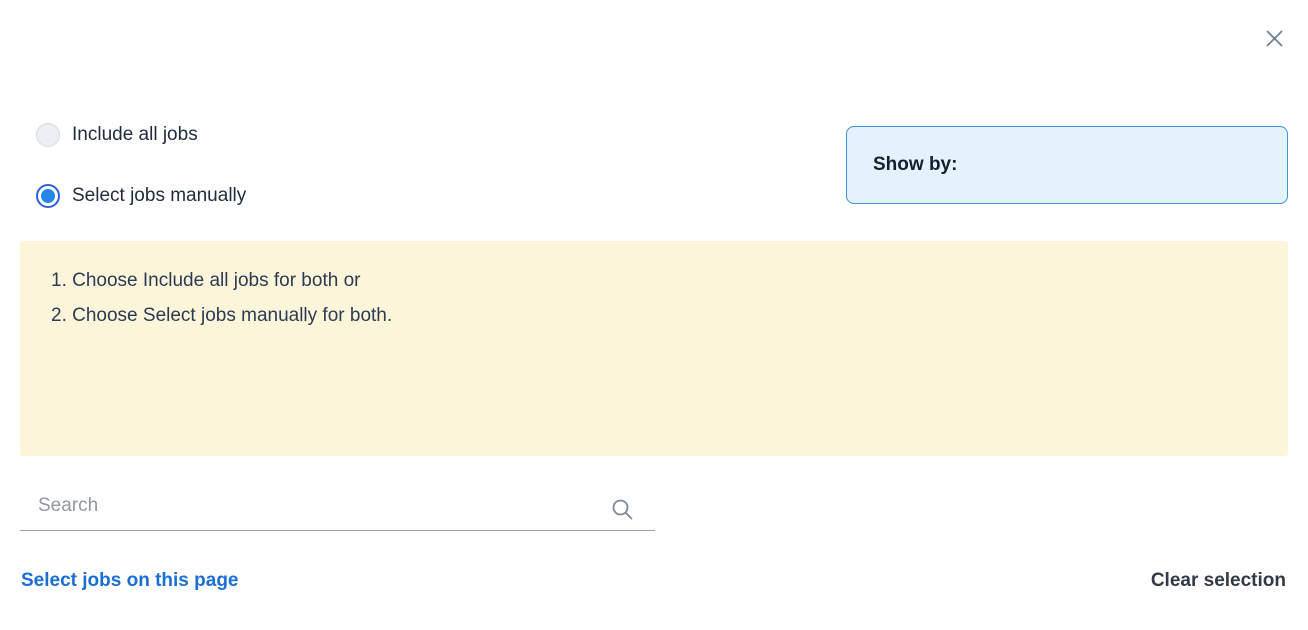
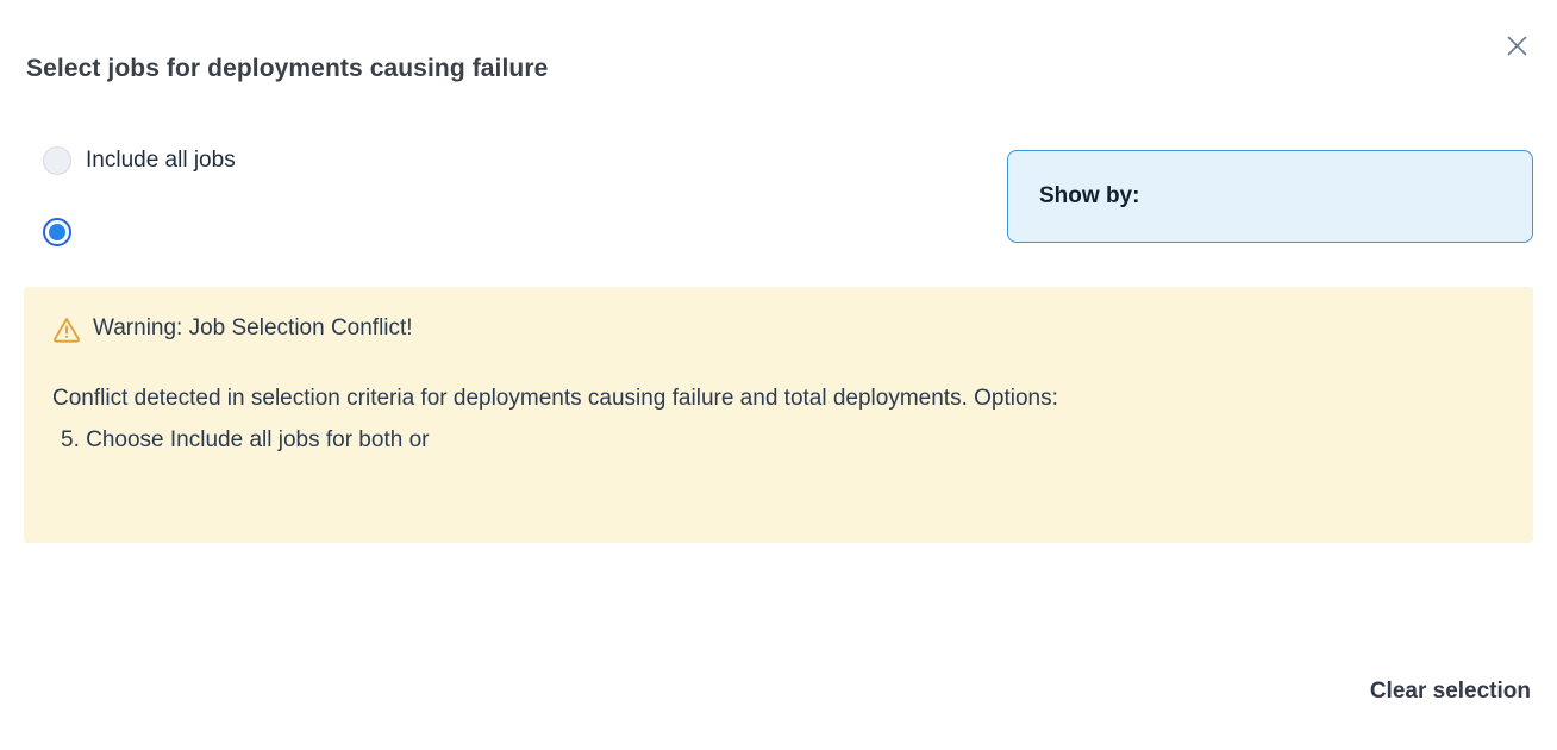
+ Select jobs for deployments causing failure
  Include all jobs
- Select jobs manually
  Show by:
+ Warning: Job Selection Conflict!
+ Conflict detected in selection criteria for deployments causing failure and total deployments. Options:
- 1. Choose Include all jobs for both or
+ 5. Choose Include all jobs for both or
- 2. Choose Select jobs manually for both.
- Search
- Select jobs on this page
  Clear selection
